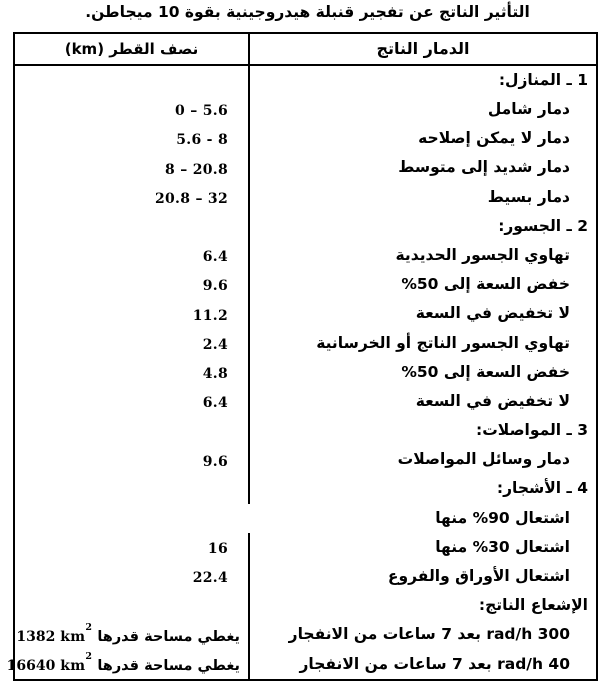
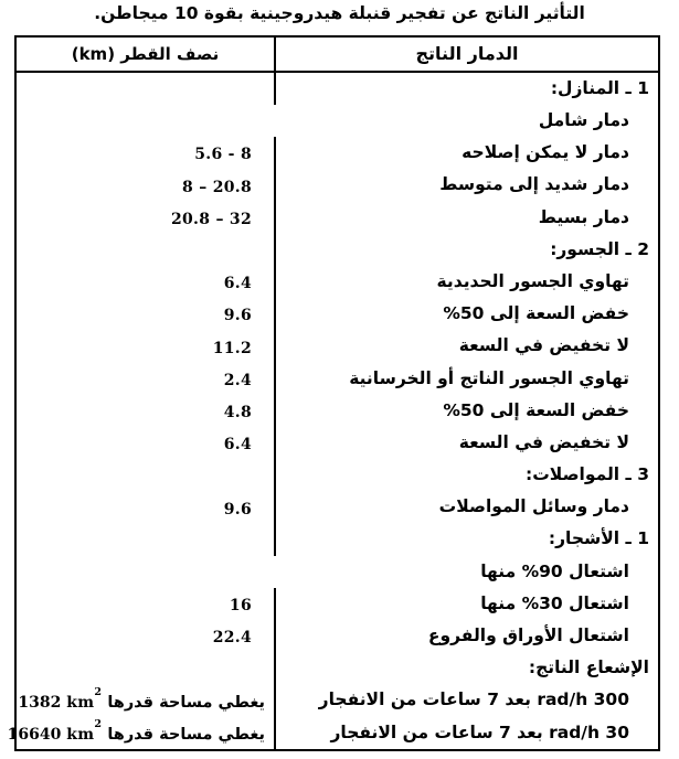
  التأثير الناتج عن تفجير قنبلة هيدروجينية بقوة 10 ميجاطن.
  نصف القطر (km)
  الدمار الناتج
  1 ـ المنازل:
- 0 – 5.6
  دمار شامل
  5.6 - 8
  دمار لا يمكن إصلاحه
  8 – 20.8
  دمار شديد إلى متوسط
  20.8 – 32
  دمار بسيط
  2 ـ الجسور:
  6.4
  تهاوي الجسور الحديدية
  9.6
  خفض السعة إلى 50%
  11.2
  لا تخفيض في السعة
  2.4
  تهاوي الجسور الناتج أو الخرسانية
  4.8
  خفض السعة إلى 50%
  6.4
  لا تخفيض في السعة
  3 ـ المواصلات:
  9.6
  دمار وسائل المواصلات
- 4 ـ الأشجار:
+ 1 ـ الأشجار:
  اشتعال 90% منها
  16
  اشتعال 30% منها
  22.4
  اشتعال الأوراق والفروع
  الإشعاع الناتج:
  يغطي مساحة قدرها 1382 km2
  300 rad/h بعد 7 ساعات من الانفجار
  يغطي مساحة قدرها 16640 km2
- 40 rad/h بعد 7 ساعات من الانفجار
+ 30 rad/h بعد 7 ساعات من الانفجار
